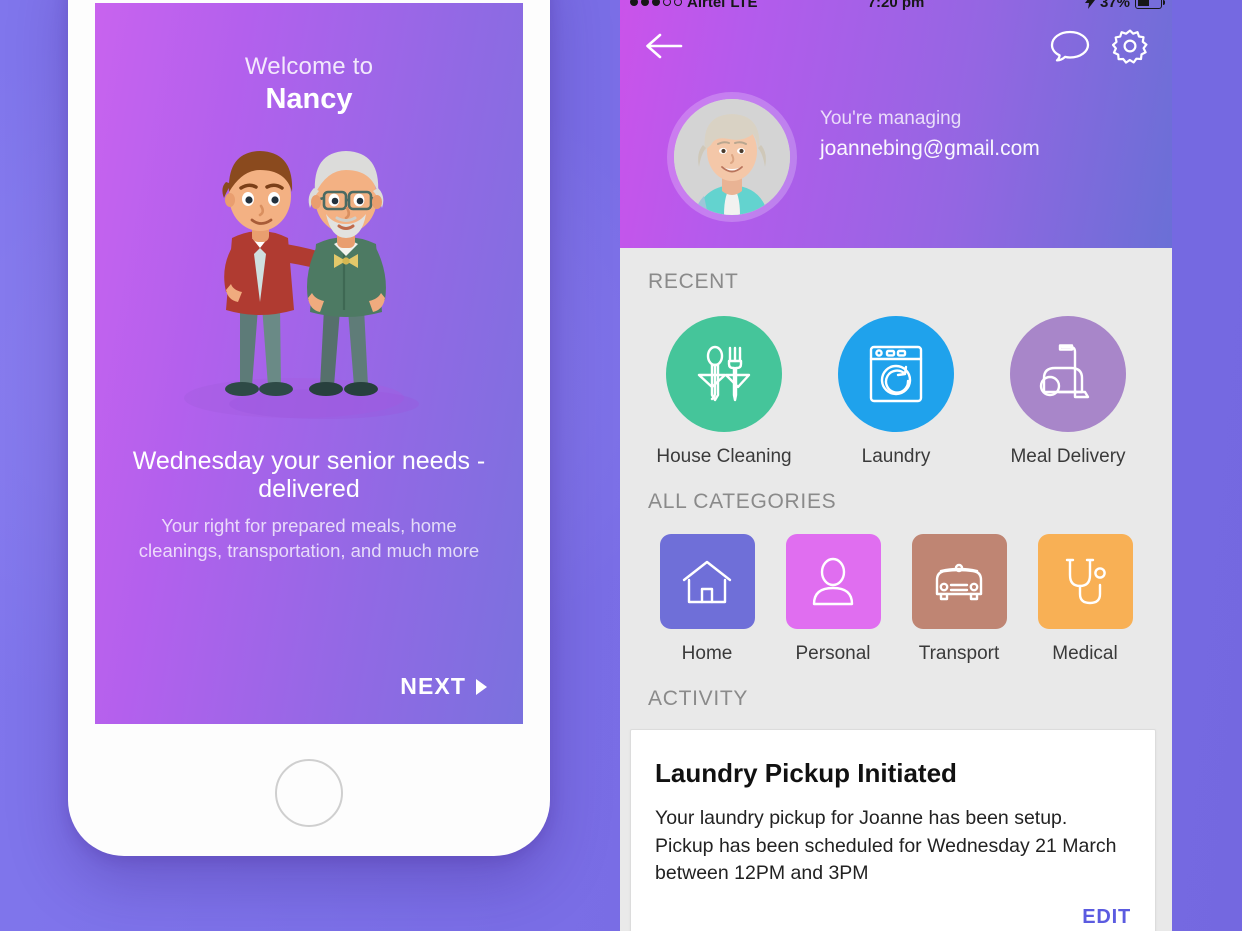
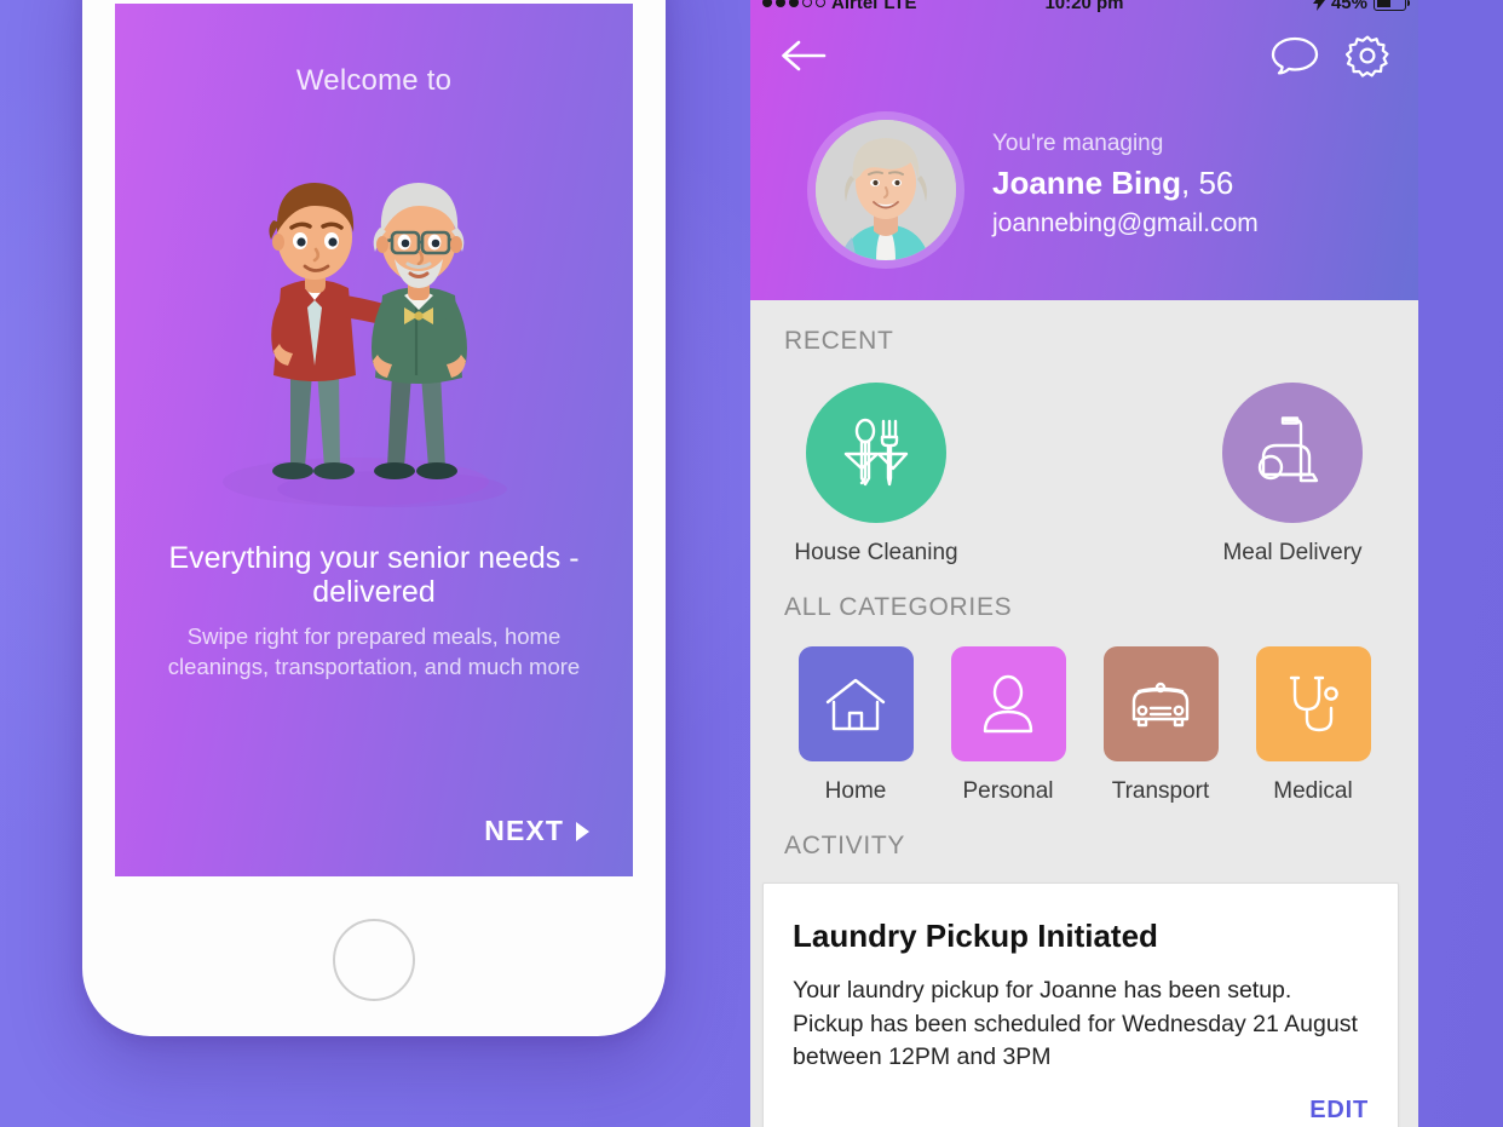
  Welcome to
- Nancy
- Wednesday your senior needs - delivered
+ Everything your senior needs - delivered
- Your right for prepared meals, home cleanings, transportation, and much more
+ Swipe right for prepared meals, home cleanings, transportation, and much more
  NEXT
  Airtel
  LTE
- 7:20 pm
+ 10:20 pm
- 37%
+ 45%
  You're managing
+ Joanne Bing, 56
  joannebing@gmail.com
  RECENT
  House Cleaning
- Laundry
  Meal Delivery
  ALL CATEGORIES
  Home
  Personal
  Transport
  Medical
  ACTIVITY
  Laundry Pickup Initiated
- Your laundry pickup for Joanne has been setup. Pickup has been scheduled for Wednesday 21 March between 12PM and 3PM
+ Your laundry pickup for Joanne has been setup. Pickup has been scheduled for Wednesday 21 August between 12PM and 3PM
  EDIT
